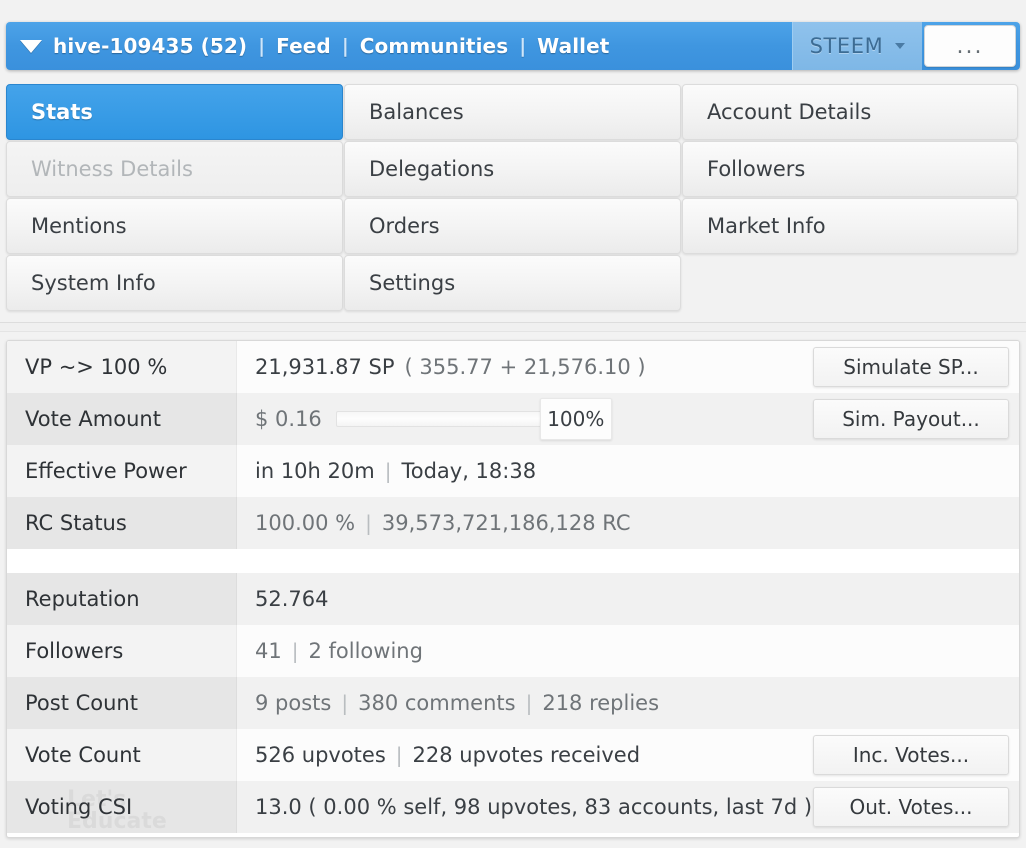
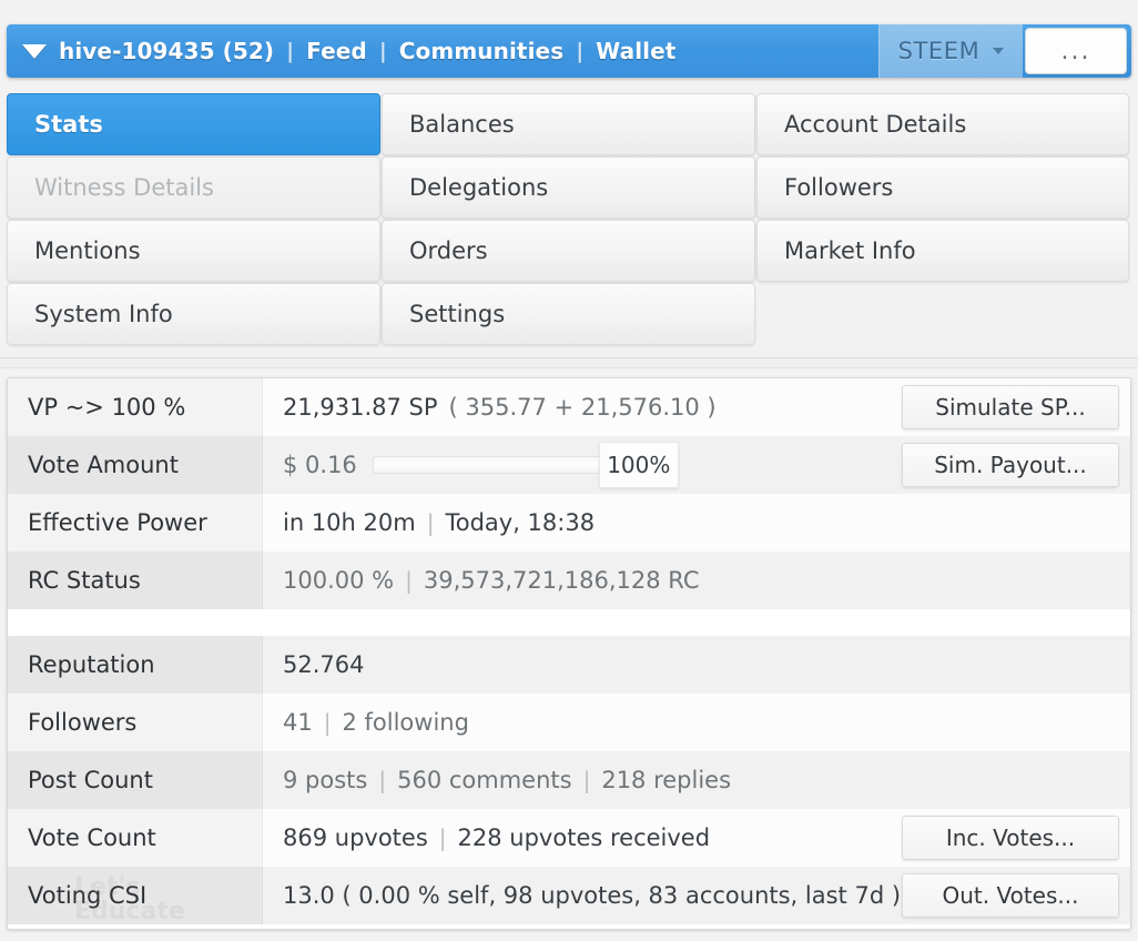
  hive-109435 (52)
  |
  Feed
  |
  Communities
  |
  Wallet
  STEEM
  ...
  Stats
  Balances
  Account Details
  Witness Details
  Delegations
  Followers
  Mentions
  Orders
  Market Info
  System Info
  Settings
  VP ~> 100 %
  21,931.87 SP
  ( 355.77 + 21,576.10 )
  Simulate SP...
  Vote Amount
  $ 0.16
  100%
  Sim. Payout...
  Effective Power
  in 10h 20m
  |
  Today, 18:38
  RC Status
  100.00 %
  |
  39,573,721,186,128 RC
  Reputation
  52.764
  Followers
  41
  |
  2 following
  Post Count
  9 posts
  |
- 380 comments
+ 560 comments
  |
  218 replies
  Vote Count
- 526 upvotes
+ 869 upvotes
  |
  228 upvotes received
  Inc. Votes...
  Voting CSI
  13.0 ( 0.00 % self, 98 upvotes, 83 accounts, last 7d )
  Out. Votes...
  Let's
  Educate
